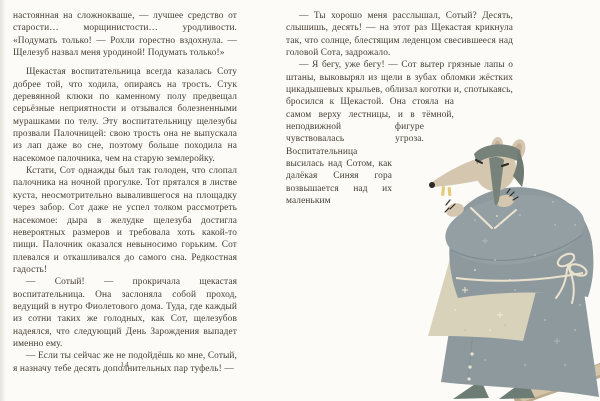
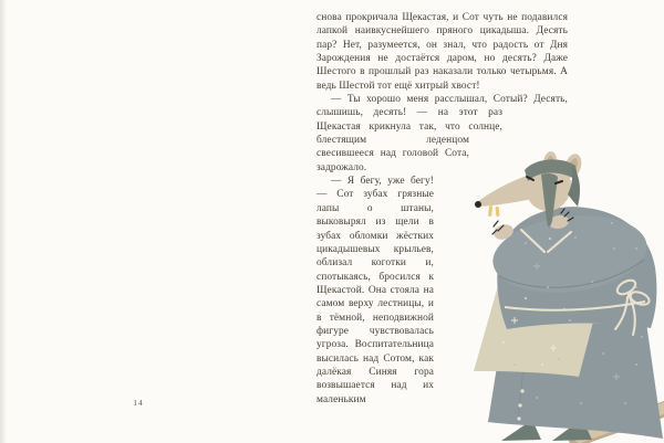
- настоянная на сложнокваше, — лучшее средство от старости… морщинистости… уродливости. «Подумать только! — Рохли горестно вздохнула. — Щелезуб назвал меня уродиной! Подумать только!»
- Щекастая воспитательница всегда казалась Соту добрее той, что ходила, опираясь на трость. Стук деревянной клюки по каменному полу предвещал серьёзные неприятности и отзывался болезненными мурашками по телу. Эту воспитательницу щелезубы прозвали Палочницей: свою трость она не выпускала из лап даже во сне, поэтому больше походила на насекомое палочника, чем на старую землеройку.
- Кстати, Сот однажды был так голоден, что слопал палочника на ночной прогулке. Тот прятался в листве куста, неосмотрительно вывалившегося на площадку через забор. Сот даже не успел толком рассмотреть насекомое: дыра в желудке щелезуба достигла невероятных размеров и требовала хоть какой-то пищи. Палочник оказался невыносимо горьким. Сот плевался и откашливался до самого сна. Редкостная гадость!
- — Сотый! — прокричала щекастая воспитательница. Она заслоняла собой проход, ведущий в нутро Фиолетового дома. Туда, где каждый из сотни таких же голодных, как Сот, щелезубов надеялся, что следующий День Зарождения выпадет именно ему.
- — Если ты сейчас же не подойдёшь ко мне, Сотый, я назначу тебе десять дополнительных пар туфель! —
  14
+ снова прокричала Щекастая, и Сот чуть не подавился лапкой наивкуснейшего пряного цикадыша. Десять пар? Нет, разумеется, он знал, что радость от Дня Зарождения не достаётся даром, но десять? Даже Шестого в прошлый раз наказали только четырьмя. А ведь Шестой тот ещё хитрый хвост!
  — Ты хорошо меня расслышал, Сотый? Десять, слышишь, десять! — на этот раз Щекастая крикнула так, что солнце, блестящим леденцом свесившееся над головой Сота, задрожало.
- — Я бегу, уже бегу! — Сот вытер грязные лапы о штаны, выковырял из щели в зубах обломки жёстких цикадышевых крыльев, облизал коготки и, спотыкаясь, бросился к Щекастой. Она стояла на самом верху лестницы, и в тёмной, неподвижной фигуре чувствовалась угроза. Воспитательница высилась над Сотом, как далёкая Синяя гора возвышается над их маленьким
+ — Я бегу, уже бегу! — Сот зубах грязные лапы о штаны, выковырял из щели в зубах обломки жёстких цикадышевых крыльев, облизал коготки и, спотыкаясь, бросился к Щекастой. Она стояла на самом верху лестницы, и в тёмной, неподвижной фигуре чувствовалась угроза. Воспитательница высилась над Сотом, как далёкая Синяя гора возвышается над их маленьким
